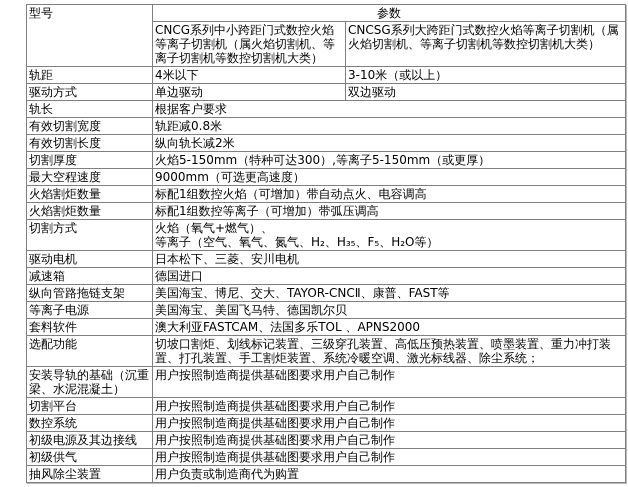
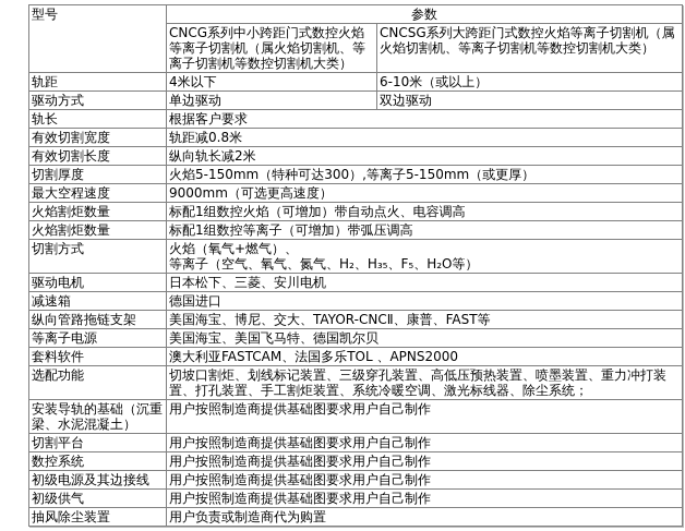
  型号	参数
  CNCG系列中小跨距门式数控火焰等离子切割机（属火焰切割机、等离子切割机等数控切割机大类）	CNCSG系列大跨距门式数控火焰等离子切割机（属火焰切割机、等离子切割机等数控切割机大类）
- 轨距	4米以下	3-10米（或以上）
+ 轨距	4米以下	6-10米（或以上）
  驱动方式	单边驱动	双边驱动
  轨长	根据客户要求
  有效切割宽度	轨距减0.8米
  有效切割长度	纵向轨长减2米
  切割厚度	火焰5-150mm（特种可达300）,等离子5-150mm（或更厚）
  最大空程速度	9000mm（可选更高速度）
  火焰割炬数量	标配1组数控火焰（可增加）带自动点火、电容调高
  火焰割炬数量	标配1组数控等离子（可增加）带弧压调高
  切割方式	火焰（氧气+燃气）、 等离子（空气、氧气、氮气、H₂、H₃₅、F₅、H₂O等）
  驱动电机	日本松下、三菱、安川电机
  减速箱	德国进口
  纵向管路拖链支架	美国海宝、博尼、交大、TAYOR-CNCⅡ、康普、FAST等
  等离子电源	美国海宝、美国飞马特、德国凯尔贝
  套料软件	澳大利亚FASTCAM、法国多乐TOL 、APNS2000
  选配功能	切坡口割炬、划线标记装置、三级穿孔装置、高低压预热装置、喷墨装置、重力冲打装置、打孔装置、手工割炬装置、系统冷暖空调、激光标线器、除尘系统；
  安装导轨的基础（沉重梁、水泥混凝土）	用户按照制造商提供基础图要求用户自己制作
  切割平台	用户按照制造商提供基础图要求用户自己制作
  数控系统	用户按照制造商提供基础图要求用户自己制作
  初级电源及其边接线	用户按照制造商提供基础图要求用户自己制作
  初级供气	用户按照制造商提供基础图要求用户自己制作
  抽风除尘装置	用户负责或制造商代为购置
